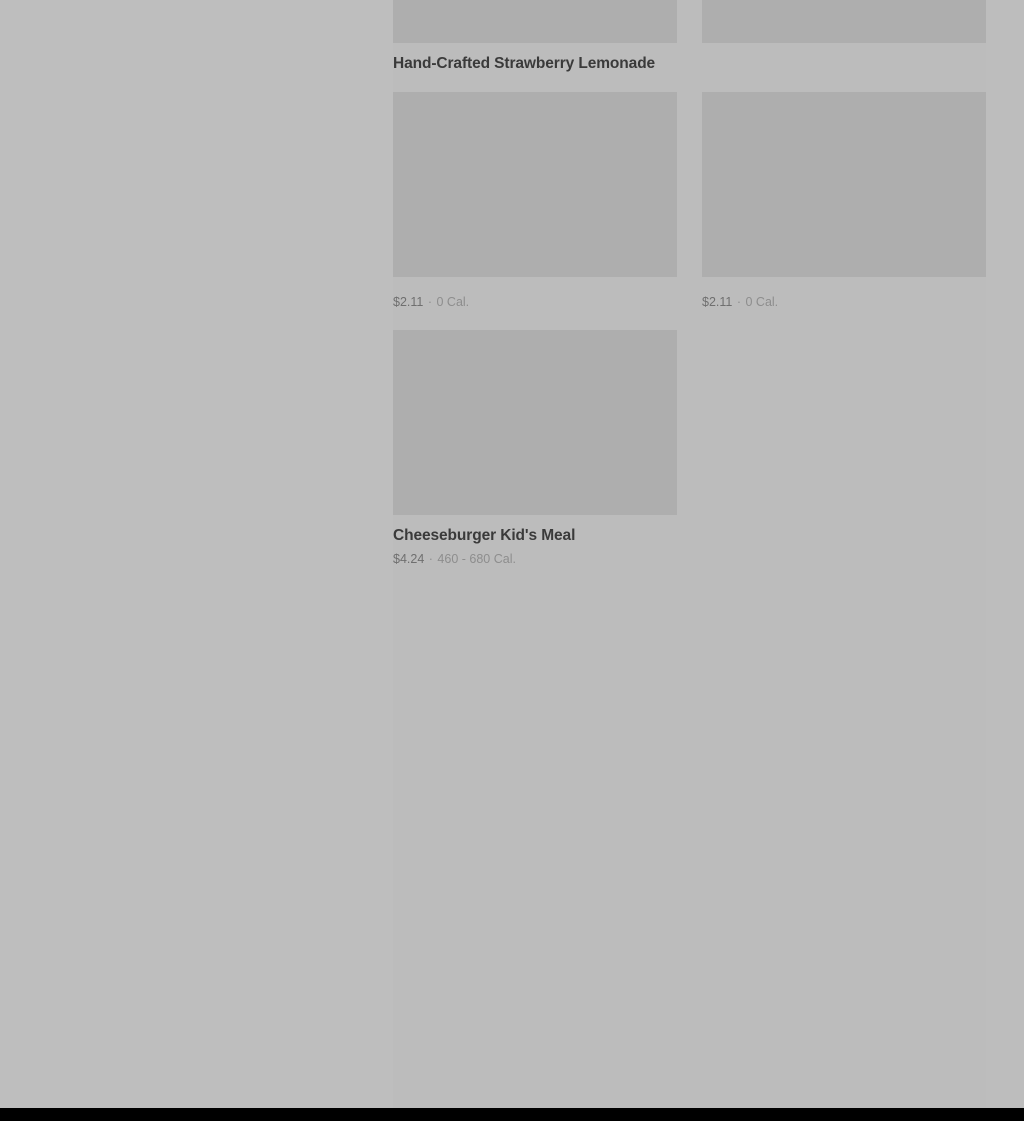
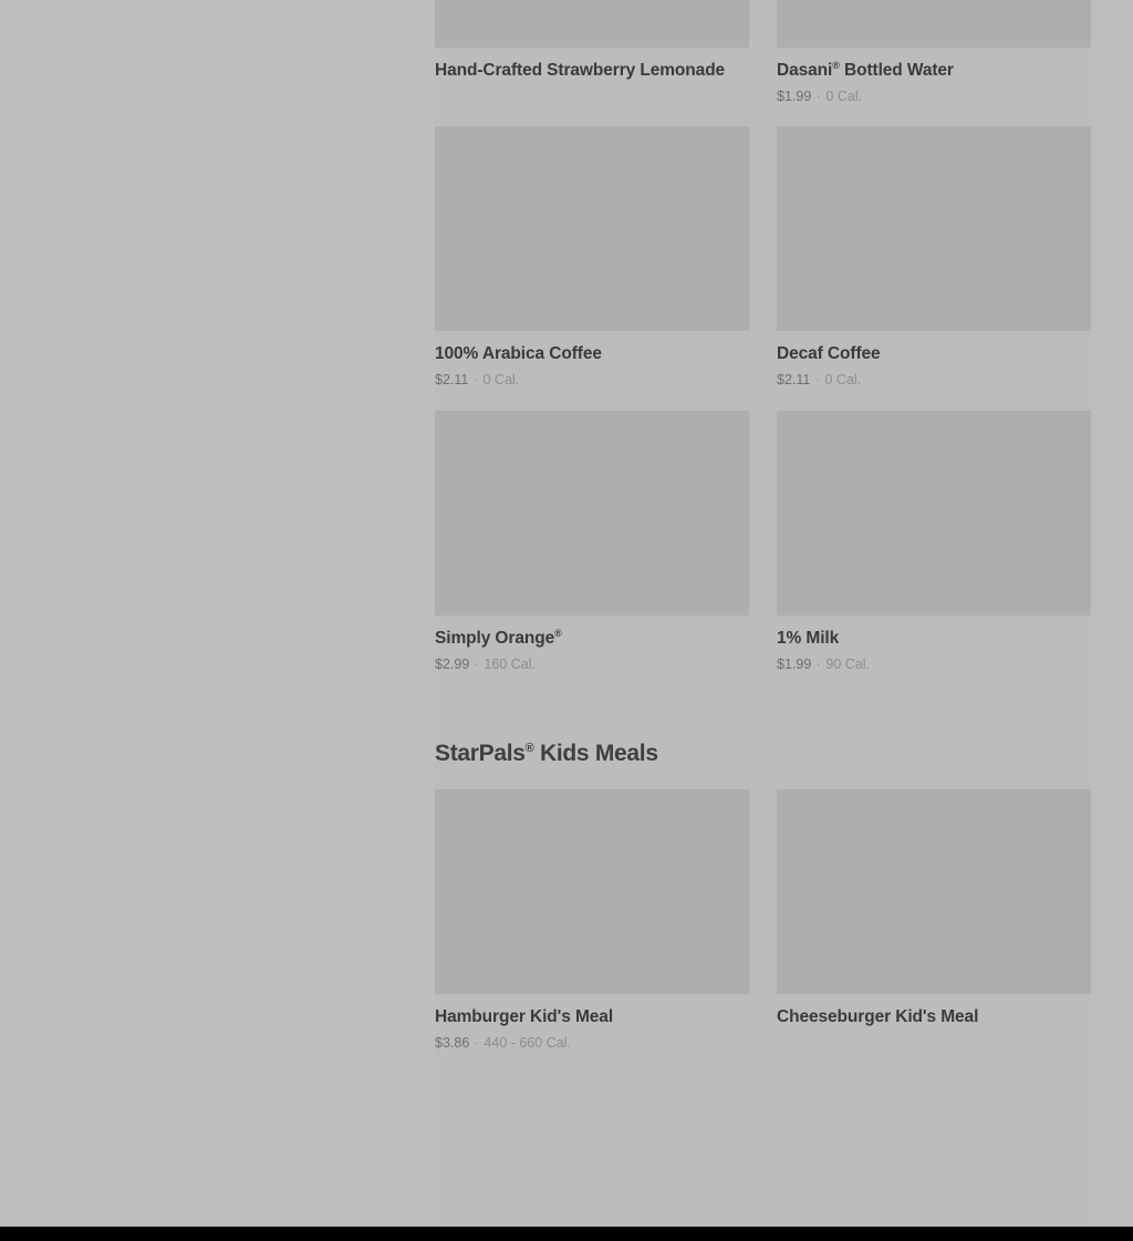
  Hand-Crafted Strawberry Lemonade
+ Dasani® Bottled Water
+ $1.99 · 0 Cal.
+ 100% Arabica Coffee
  $2.11 · 0 Cal.
+ Decaf Coffee
  $2.11 · 0 Cal.
+ Simply Orange®
+ $2.99 · 160 Cal.
+ 1% Milk
+ $1.99 · 90 Cal.
+ StarPals® Kids Meals
+ Hamburger Kid's Meal
+ $3.86 · 440 - 660 Cal.
  Cheeseburger Kid's Meal
- $4.24 · 460 - 680 Cal.
